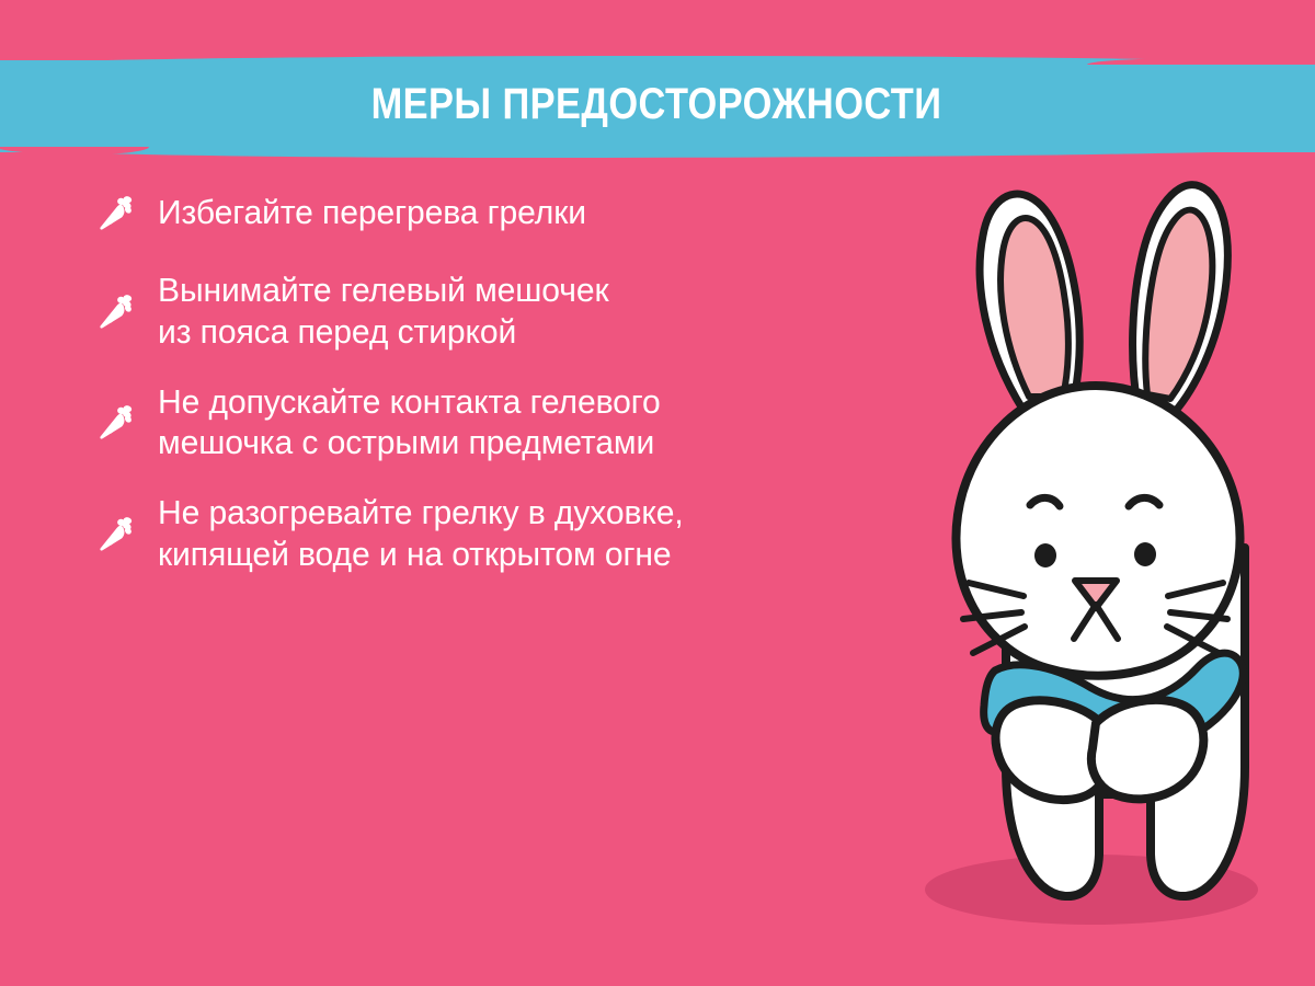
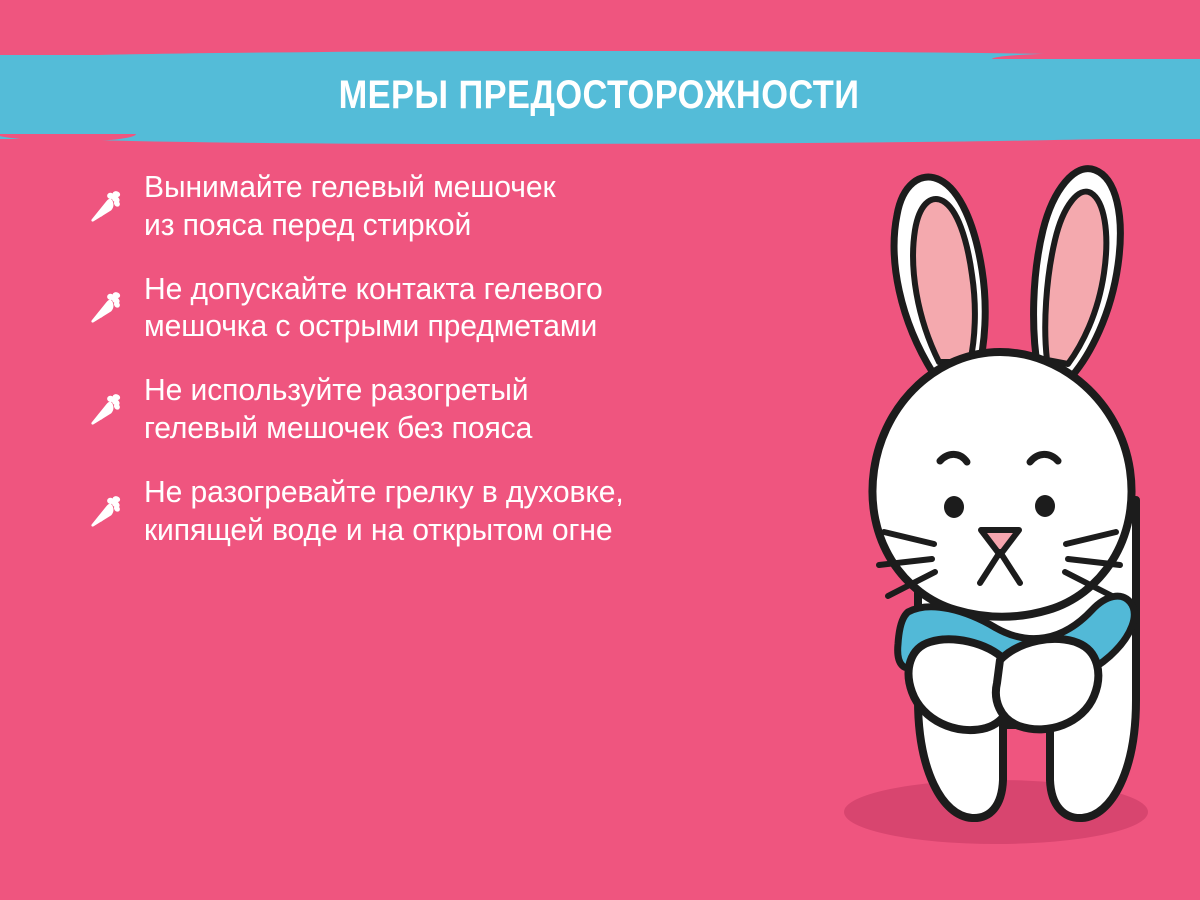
  МЕРЫ ПРЕДОСТОРОЖНОСТИ
- Избегайте перегрева грелки
  Вынимайте гелевый мешочек
  из пояса перед стиркой
  Не допускайте контакта гелевого
  мешочка с острыми предметами
+ Не используйте разогретый
+ гелевый мешочек без пояса
  Не разогревайте грелку в духовке,
  кипящей воде и на открытом огне
